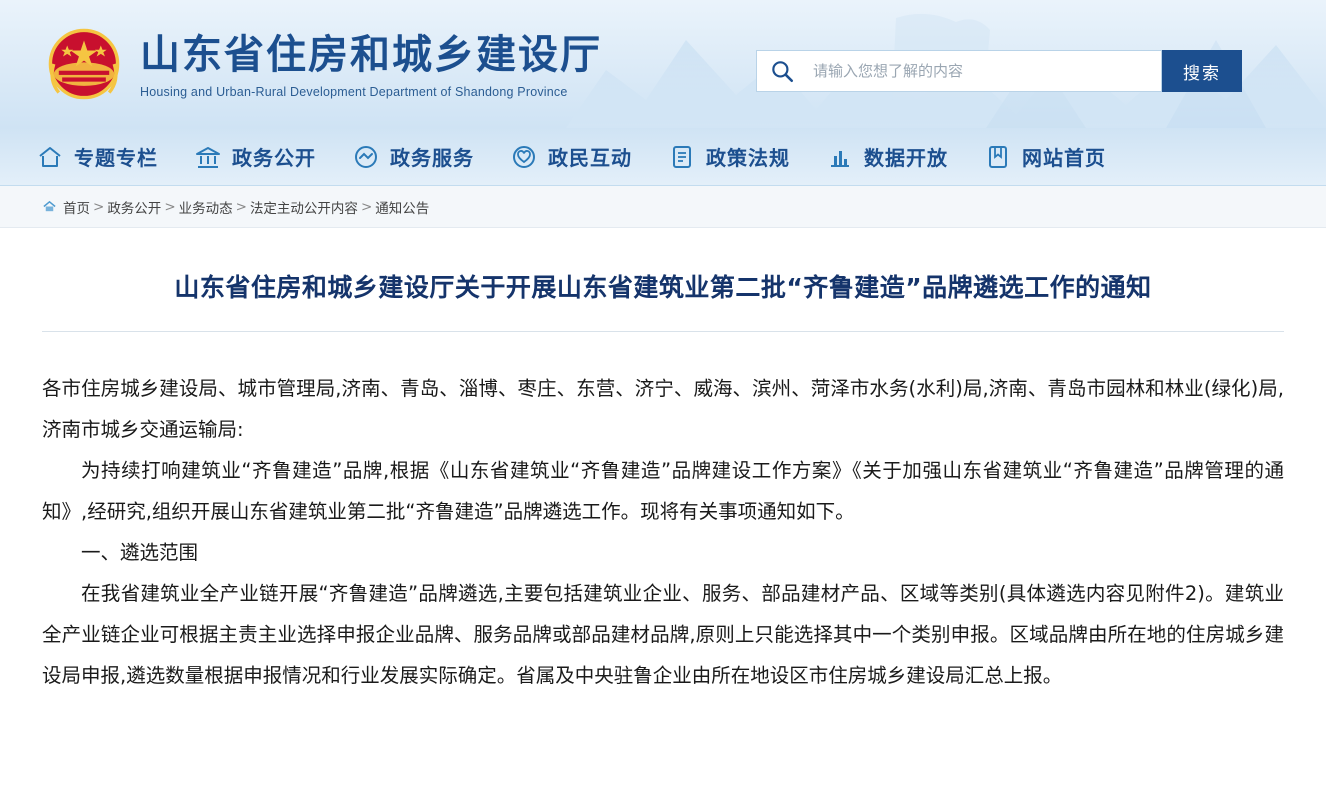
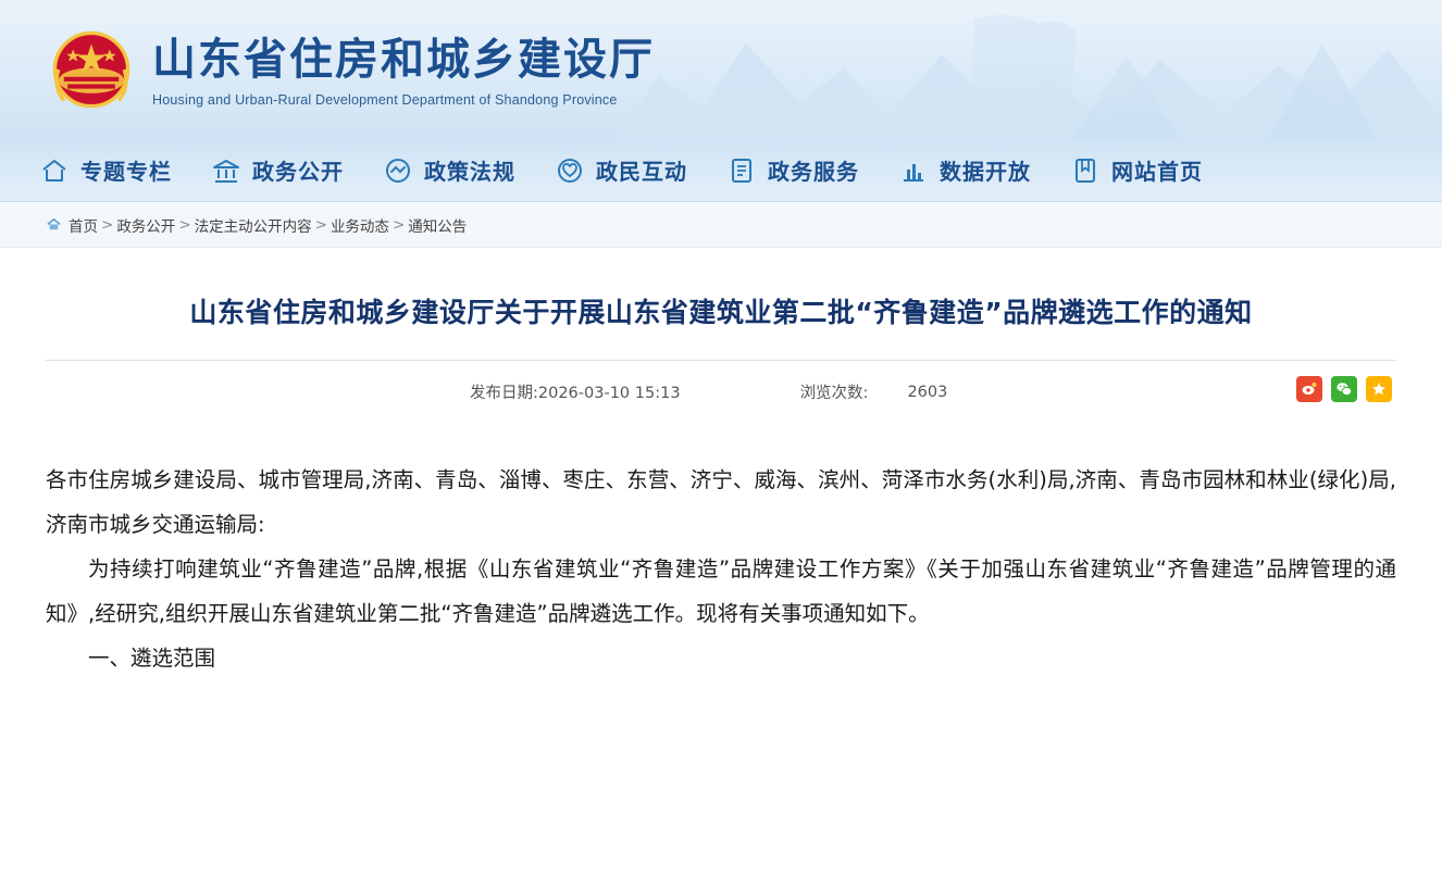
  山东省住房和城乡建设厅
  Housing and Urban-Rural Development Department of Shandong Province
- 请输入您想了解的内容
- 搜索
  专题专栏
  政务公开
- 政务服务
+ 政策法规
  政民互动
- 政策法规
+ 政务服务
  数据开放
  网站首页
  首页
  >
  政务公开
  >
- 业务动态
+ 法定主动公开内容
  >
- 法定主动公开内容
+ 业务动态
  >
  通知公告
  山东省住房和城乡建设厅关于开展山东省建筑业第二批“齐鲁建造”品牌遴选工作的通知
+ 发布日期:2026-03-10 15:13
+ 浏览次数:
+ 2603
  各市住房城乡建设局、城市管理局,济南、青岛、淄博、枣庄、东营、济宁、威海、滨州、菏泽市水务(水利)局,济南、青岛市园林和林业(绿化)局,济南市城乡交通运输局:
  为持续打响建筑业“齐鲁建造”品牌,根据《山东省建筑业“齐鲁建造”品牌建设工作方案》《关于加强山东省建筑业“齐鲁建造”品牌管理的通知》,经研究,组织开展山东省建筑业第二批“齐鲁建造”品牌遴选工作。现将有关事项通知如下。
  一、遴选范围
- 在我省建筑业全产业链开展“齐鲁建造”品牌遴选,主要包括建筑业企业、服务、部品建材产品、区域等类别(具体遴选内容见附件2)。建筑业全产业链企业可根据主责主业选择申报企业品牌、服务品牌或部品建材品牌,原则上只能选择其中一个类别申报。区域品牌由所在地的住房城乡建设局申报,遴选数量根据申报情况和行业发展实际确定。省属及中央驻鲁企业由所在地设区市住房城乡建设局汇总上报。
